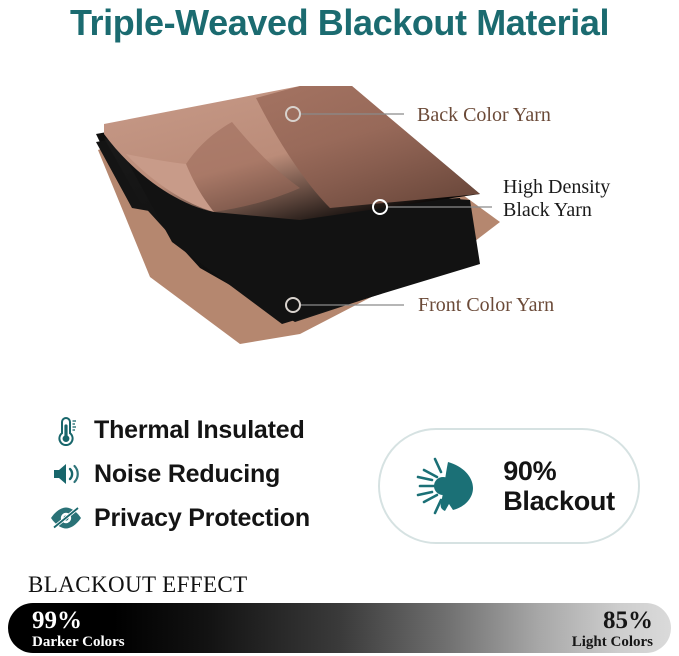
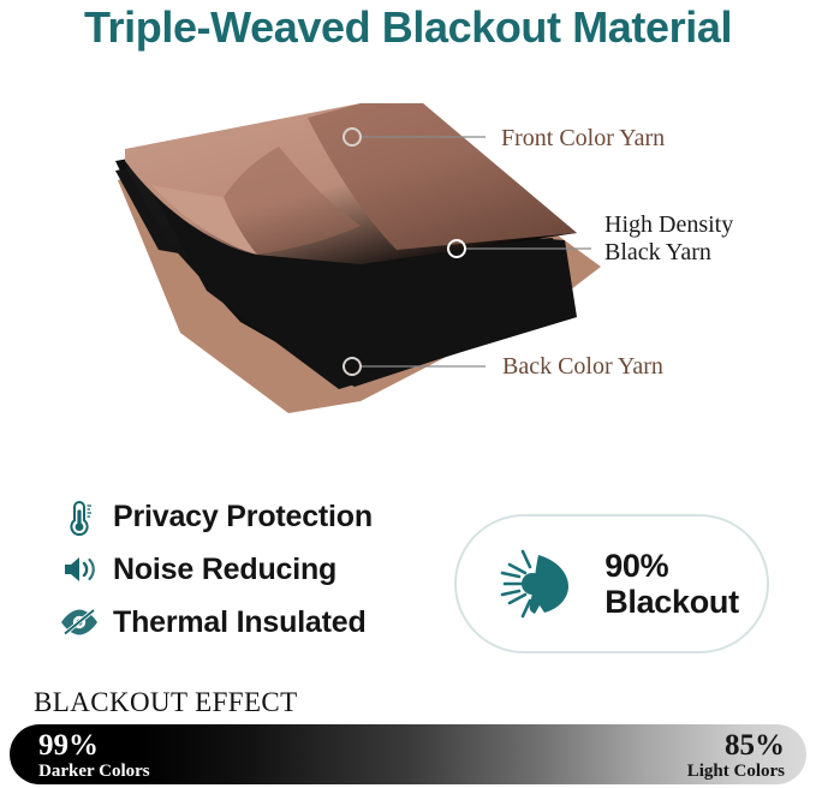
  Triple-Weaved Blackout Material
- Back Color Yarn
+ Front Color Yarn
  High Density
  Black Yarn
- Front Color Yarn
+ Back Color Yarn
- Thermal Insulated
+ Privacy Protection
  Noise Reducing
- Privacy Protection
+ Thermal Insulated
  90%
  Blackout
  BLACKOUT EFFECT
  99%
  Darker Colors
  85%
  Light Colors
